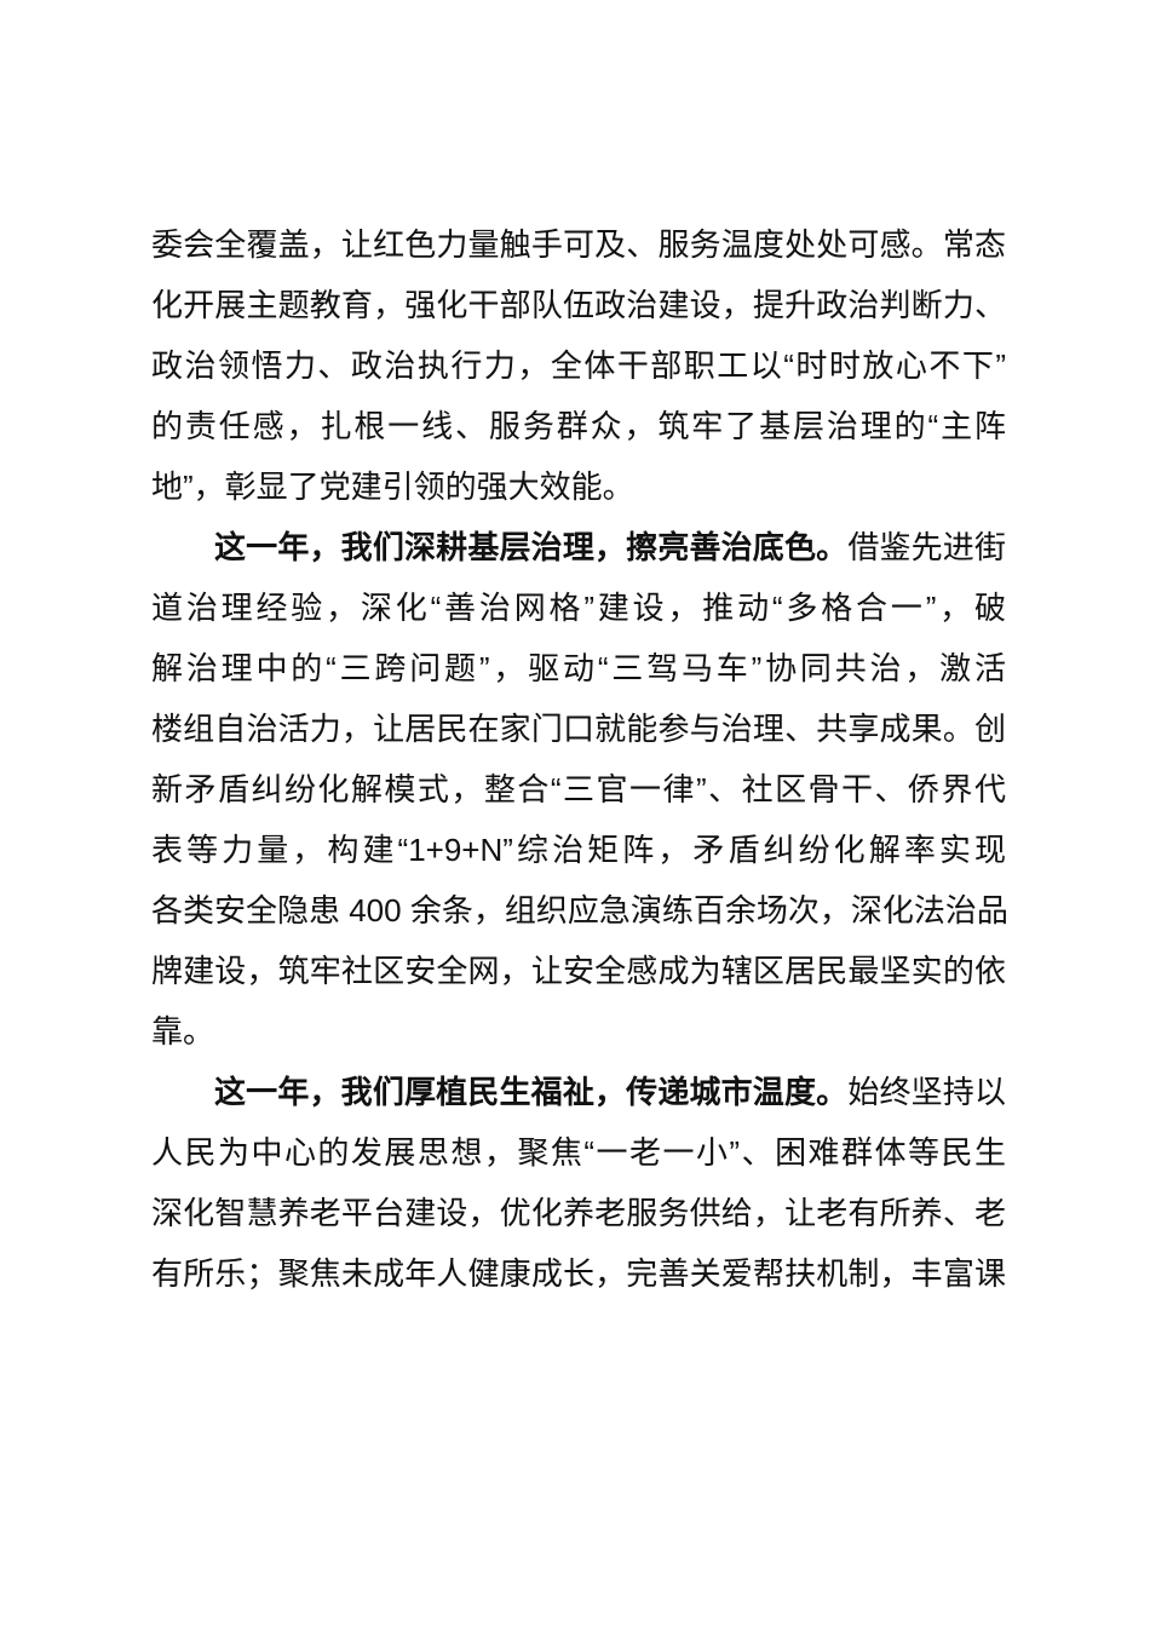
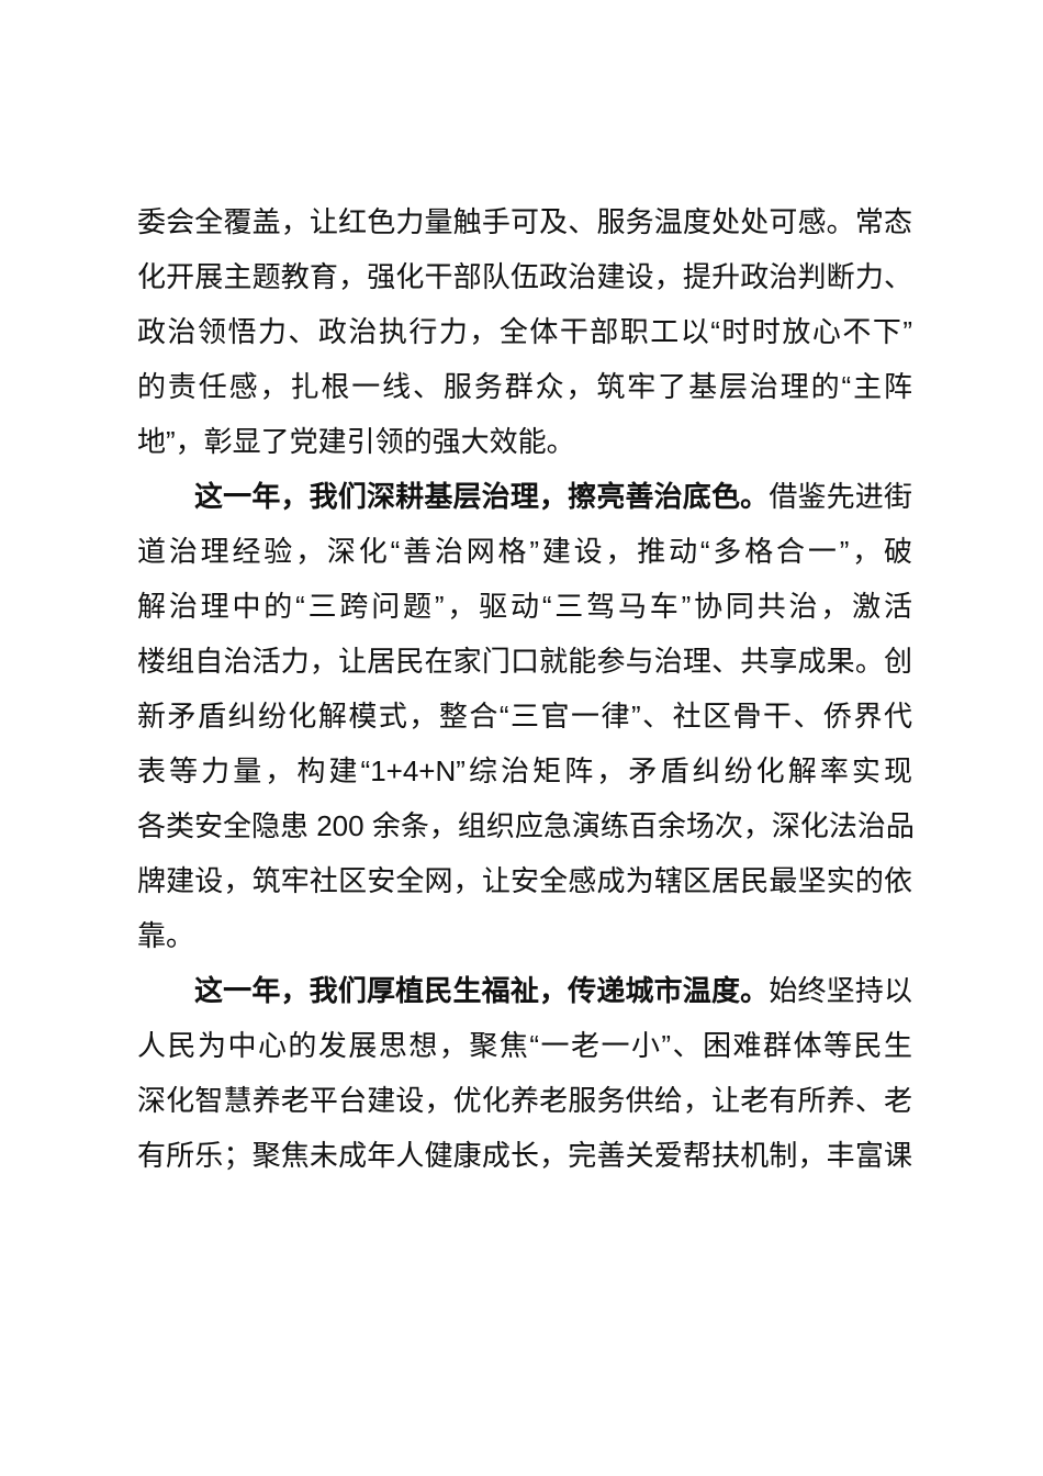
  委会全覆盖，让红色力量触手可及、服务温度处处可感。常态
  化开展主题教育，强化干部队伍政治建设，提升政治判断力、
  政治领悟力、政治执行力，全体干部职工以“时时放心不下”
  的责任感，扎根一线、服务群众，筑牢了基层治理的“主阵
  地”，彰显了党建引领的强大效能。
  这一年，我们深耕基层治理，擦亮善治底色。借鉴先进街
  道治理经验，深化“善治网格”建设，推动“多格合一”，破
  解治理中的“三跨问题”，驱动“三驾马车”协同共治，激活
  楼组自治活力，让居民在家门口就能参与治理、共享成果。创
  新矛盾纠纷化解模式，整合“三官一律”、社区骨干、侨界代
- 表等力量，构建“1+9+N”综治矩阵，矛盾纠纷化解率实现
+ 表等力量，构建“1+4+N”综治矩阵，矛盾纠纷化解率实现
- 各类安全隐患 400 余条，组织应急演练百余场次，深化法治品
+ 各类安全隐患 200 余条，组织应急演练百余场次，深化法治品
  牌建设，筑牢社区安全网，让安全感成为辖区居民最坚实的依
  靠。
  这一年，我们厚植民生福祉，传递城市温度。始终坚持以
  人民为中心的发展思想，聚焦“一老一小”、困难群体等民生
  深化智慧养老平台建设，优化养老服务供给，让老有所养、老
  有所乐；聚焦未成年人健康成长，完善关爱帮扶机制，丰富课
